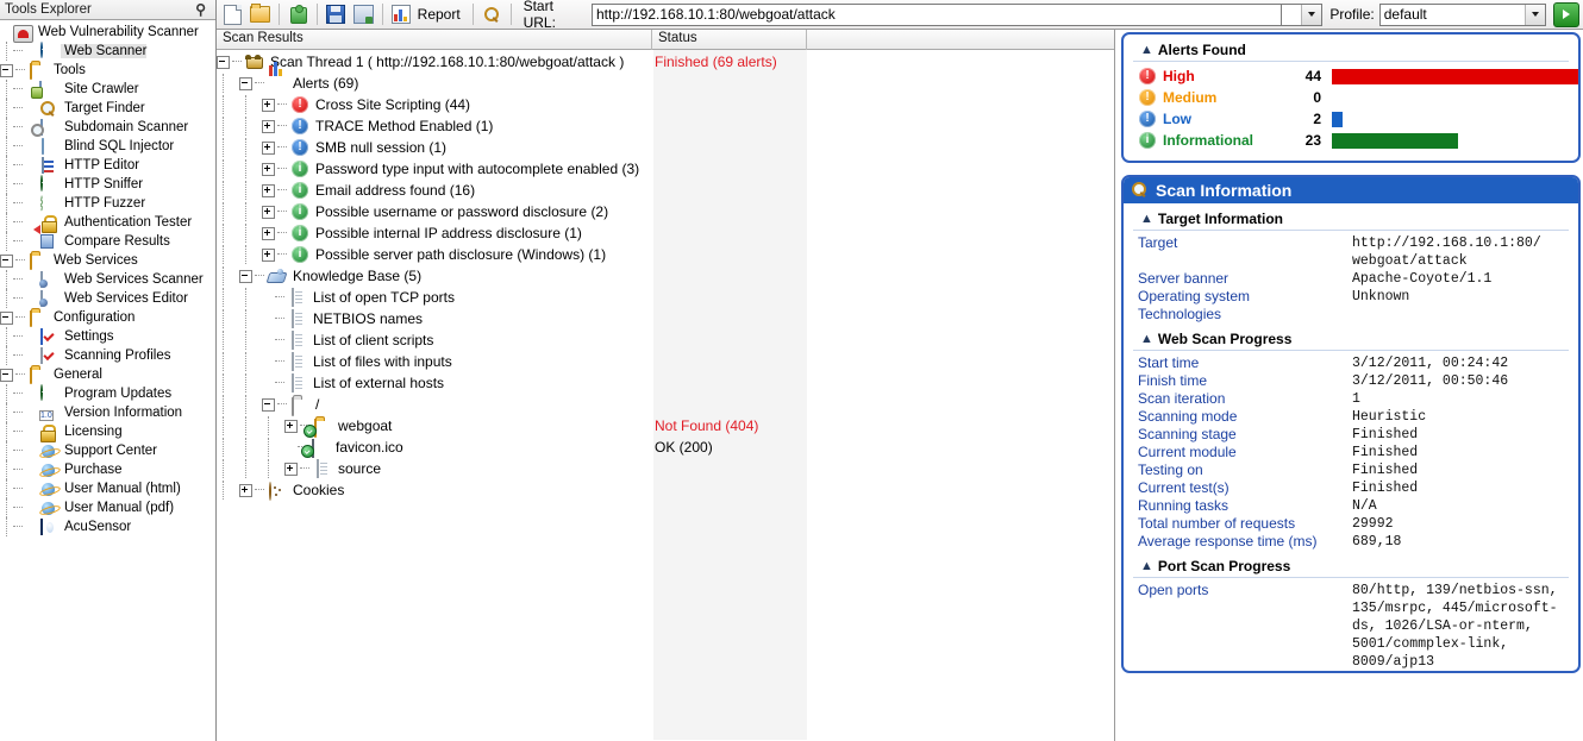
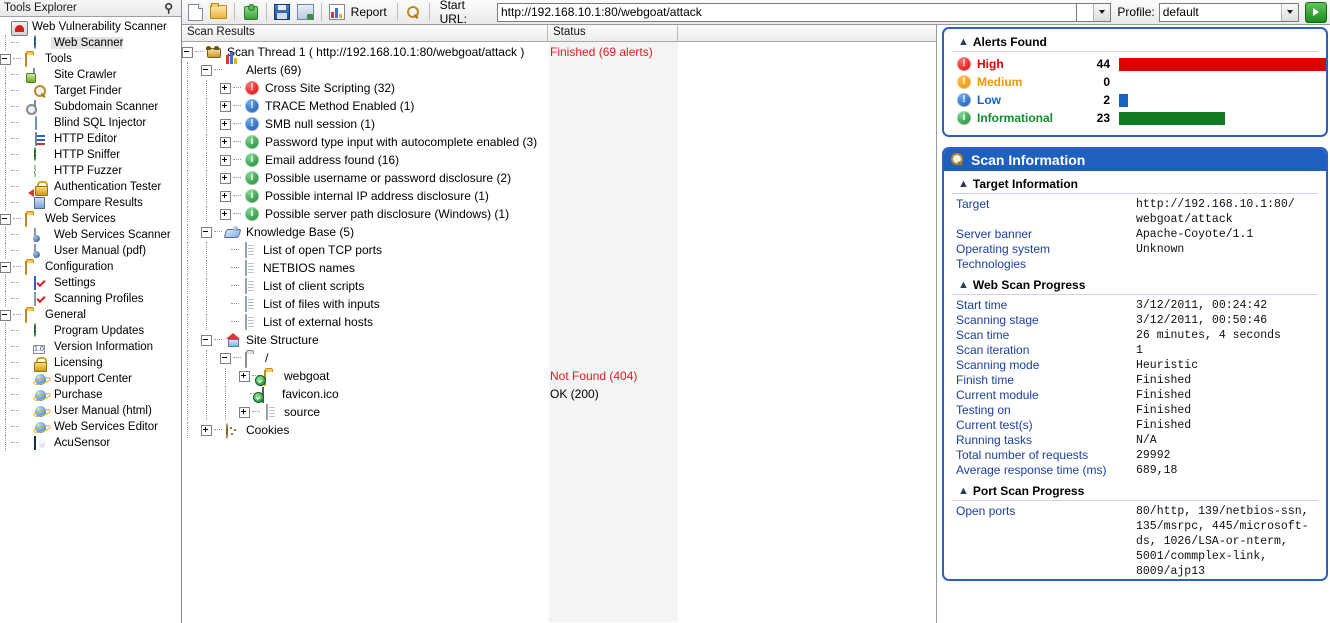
  Tools Explorer
  ⚲
  Web Vulnerability Scanner
  Web Scanner
  Tools
  Site Crawler
  Target Finder
  Subdomain Scanner
  Blind SQL Injector
  HTTP Editor
  HTTP Sniffer
  HTTP Fuzzer
  Authentication Tester
  Compare Results
  Web Services
  Web Services Scanner
- Web Services Editor
+ User Manual (pdf)
  Configuration
  Settings
  Scanning Profiles
  General
  Program Updates
  Version Information
  Licensing
  Support Center
  Purchase
  User Manual (html)
- User Manual (pdf)
+ Web Services Editor
  AcuSensor
  Report
  Start URL:
  http://192.168.10.1:80/webgoat/attack
  Profile:
  default
  Scan Results
  Status
  can Thread 1 ( http://192.168.10.1:80/webgoat/attack )
  Finished (69 alerts)
  Alerts (69)
  !
- Cross Site Scripting (44)
+ Cross Site Scripting (32)
  !
  TRACE Method Enabled (1)
  !
  SMB null session (1)
  i
  Password type input with autocomplete enabled (3)
  i
  Email address found (16)
  i
  Possible username or password disclosure (2)
  i
  Possible internal IP address disclosure (1)
  i
  Possible server path disclosure (Windows) (1)
  Knowledge Base (5)
  List of open TCP ports
  NETBIOS names
  List of client scripts
  List of files with inputs
  List of external hosts
+ Site Structure
  /
  webgoat
  Not Found (404)
  favicon.ico
  OK (200)
  source
  Cookies
  ▲
  Alerts Found
  !
  High
  44
  !
  Medium
  0
  !
  Low
  2
  i
  Informational
  23
  Scan Information
  ▲
  Target Information
  Target
  http://192.168.10.1:80/
  webgoat/attack
  Server banner
  Apache-Coyote/1.1
  Operating system
  Unknown
  Technologies
  ▲
  Web Scan Progress
  Start time
  3/12/2011, 00:24:42
- Finish time
+ Scanning stage
  3/12/2011, 00:50:46
+ Scan time
+ 26 minutes, 4 seconds
  Scan iteration
  1
  Scanning mode
  Heuristic
- Scanning stage
+ Finish time
  Finished
  Current module
  Finished
  Testing on
  Finished
  Current test(s)
  Finished
  Running tasks
  N/A
  Total number of requests
  29992
  Average response time (ms)
  689,18
  ▲
  Port Scan Progress
  Open ports
  80/http, 139/netbios-ssn,
  135/msrpc, 445/microsoft-
  ds, 1026/LSA-or-nterm,
  5001/commplex-link,
  8009/ajp13
